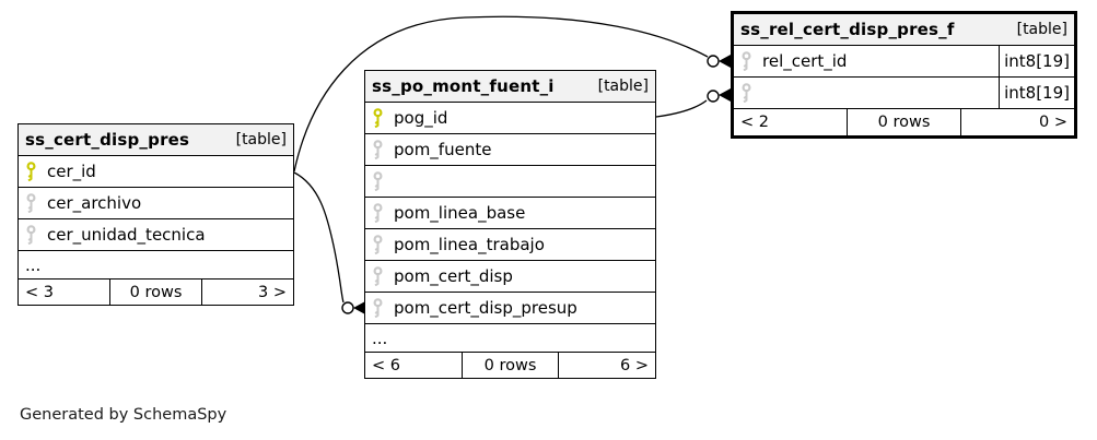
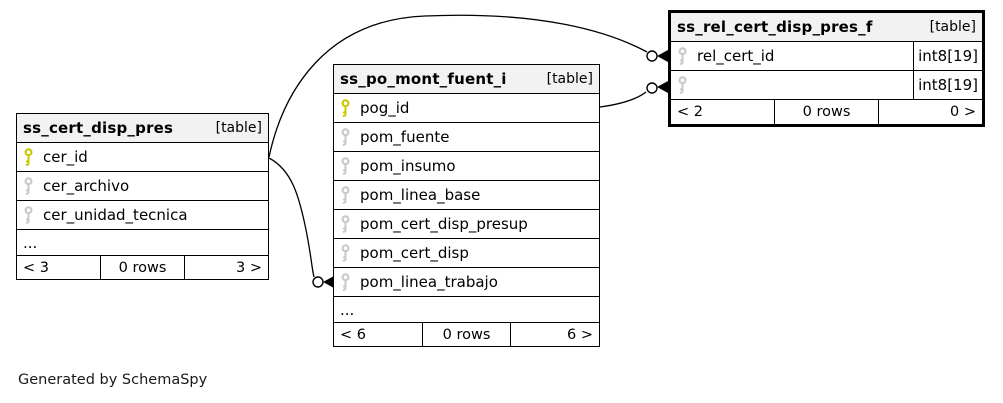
  ss_cert_disp_pres
  [table]
  cer_id
  cer_archivo
  cer_unidad_tecnica
  ...
  < 3
  0 rows
  3 >
  ss_po_mont_fuent_i
  [table]
  pog_id
  pom_fuente
+ pom_insumo
  pom_linea_base
- pom_linea_trabajo
+ pom_cert_disp_presup
  pom_cert_disp
- pom_cert_disp_presup
+ pom_linea_trabajo
  ...
  < 6
  0 rows
  6 >
  ss_rel_cert_disp_pres_f
  [table]
  rel_cert_id
  int8[19]
  int8[19]
  < 2
  0 rows
  0 >
  Generated by SchemaSpy
